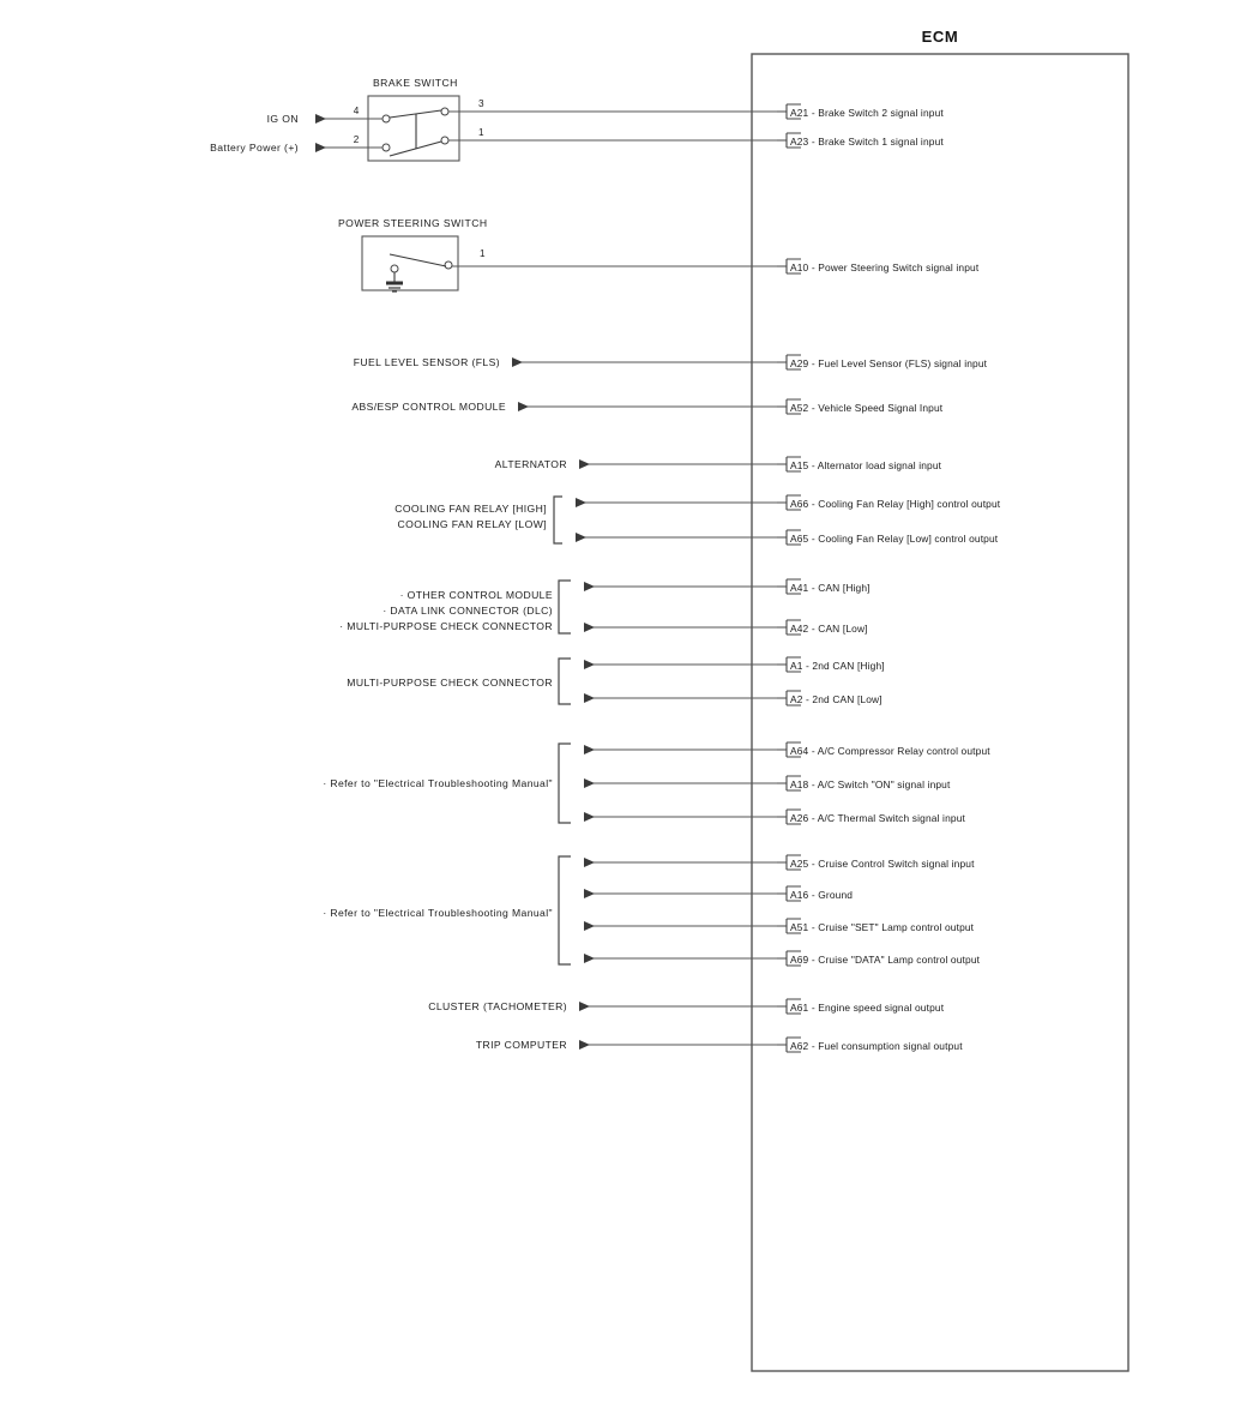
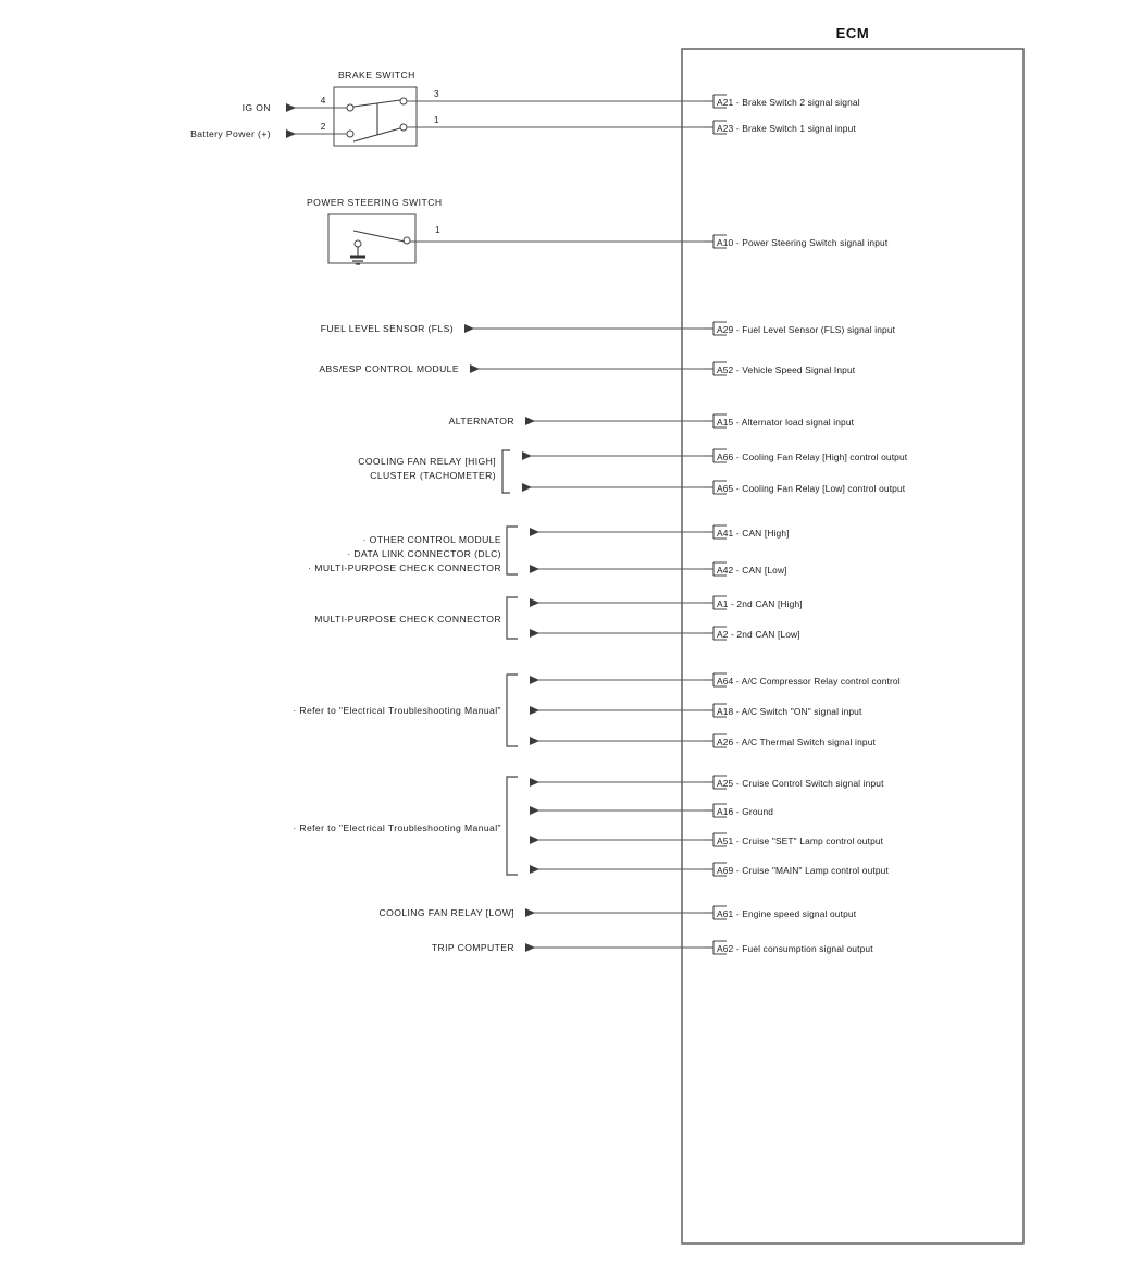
  ECM
  BRAKE SWITCH
  4
  IG ON
  2
  Battery Power (+)
  3
  1
  POWER STEERING SWITCH
  1
  FUEL LEVEL SENSOR (FLS)
  ABS/ESP CONTROL MODULE
  ALTERNATOR
- CLUSTER (TACHOMETER)
+ COOLING FAN RELAY [LOW]
  TRIP COMPUTER
  COOLING FAN RELAY [HIGH]
- COOLING FAN RELAY [LOW]
+ CLUSTER (TACHOMETER)
  · OTHER CONTROL MODULE
  · DATA LINK CONNECTOR (DLC)
  · MULTI-PURPOSE CHECK CONNECTOR
  MULTI-PURPOSE CHECK CONNECTOR
  · Refer to "Electrical Troubleshooting Manual"
  · Refer to "Electrical Troubleshooting Manual"
- A21 - Brake Switch 2 signal input
+ A21 - Brake Switch 2 signal signal
  A23 - Brake Switch 1 signal input
  A10 - Power Steering Switch signal input
  A29 - Fuel Level Sensor (FLS) signal input
  A52 - Vehicle Speed Signal Input
  A15 - Alternator load signal input
  A66 - Cooling Fan Relay [High] control output
  A65 - Cooling Fan Relay [Low] control output
  A41 - CAN [High]
  A42 - CAN [Low]
  A1 - 2nd CAN [High]
  A2 - 2nd CAN [Low]
- A64 - A/C Compressor Relay control output
+ A64 - A/C Compressor Relay control control
  A18 - A/C Switch "ON" signal input
  A26 - A/C Thermal Switch signal input
  A25 - Cruise Control Switch signal input
  A16 - Ground
  A51 - Cruise "SET" Lamp control output
- A69 - Cruise "DATA" Lamp control output
+ A69 - Cruise "MAIN" Lamp control output
  A61 - Engine speed signal output
  A62 - Fuel consumption signal output
